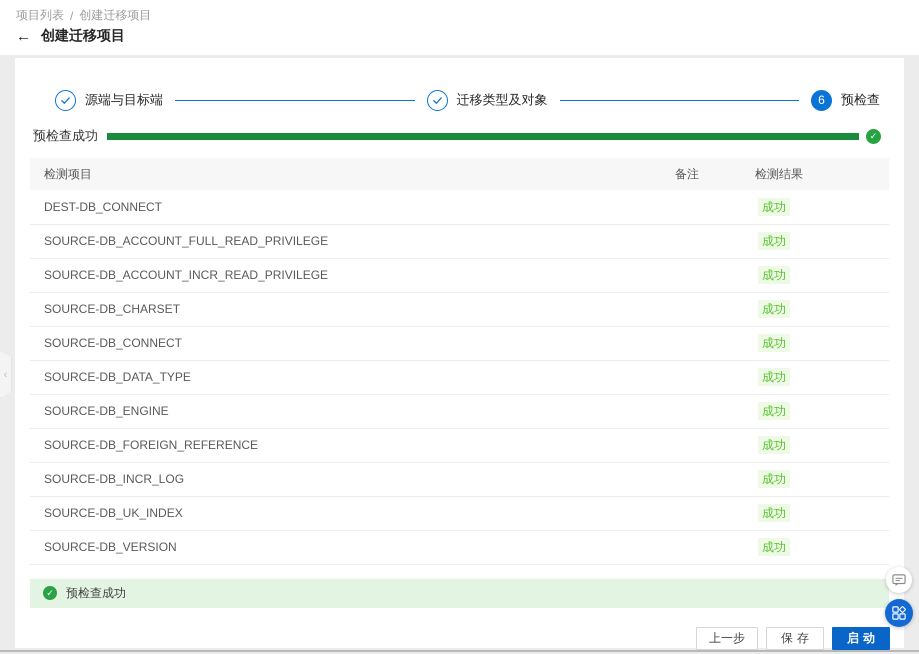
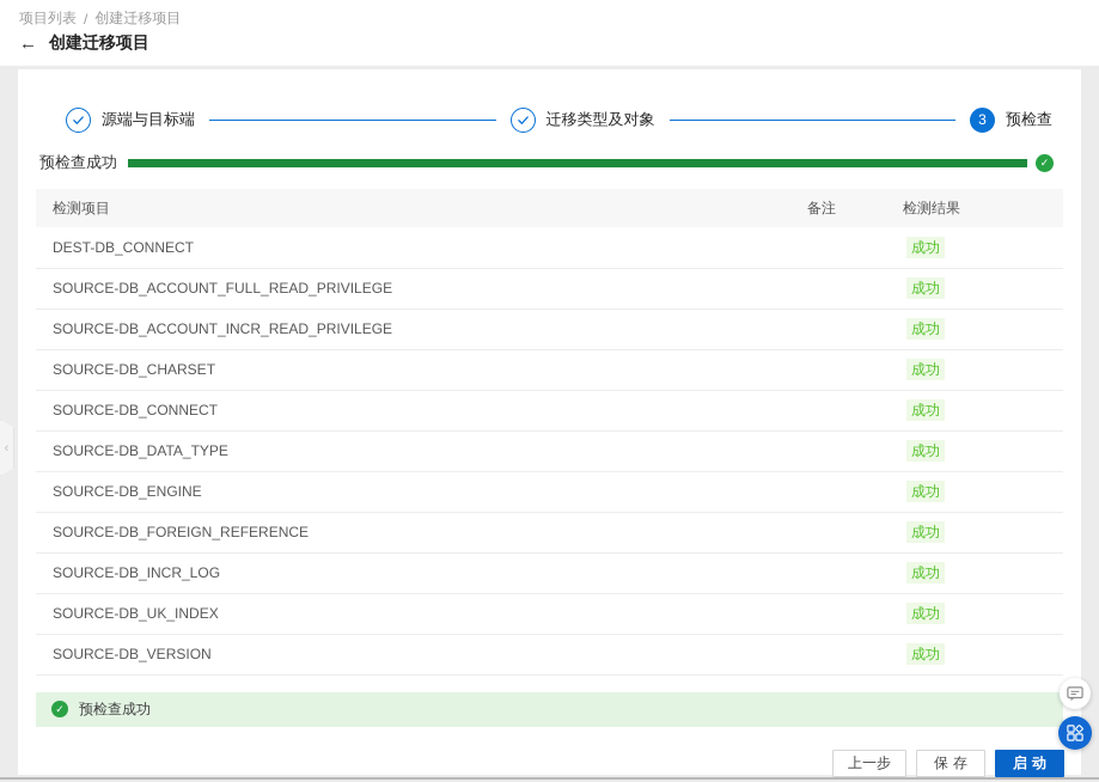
  项目列表
  /
  创建迁移项目
  ←
  创建迁移项目
  源端与目标端
  迁移类型及对象
- 6
+ 3
  预检查
  预检查成功
  ✓
  检测项目	备注	检测结果
  DEST-DB_CONNECT		成功
  SOURCE-DB_ACCOUNT_FULL_READ_PRIVILEGE		成功
  SOURCE-DB_ACCOUNT_INCR_READ_PRIVILEGE		成功
  SOURCE-DB_CHARSET		成功
  SOURCE-DB_CONNECT		成功
  SOURCE-DB_DATA_TYPE		成功
  SOURCE-DB_ENGINE		成功
  SOURCE-DB_FOREIGN_REFERENCE		成功
  SOURCE-DB_INCR_LOG		成功
  SOURCE-DB_UK_INDEX		成功
  SOURCE-DB_VERSION		成功
  ✓
  预检查成功
  上一步
  保存
  启动
  ‹
